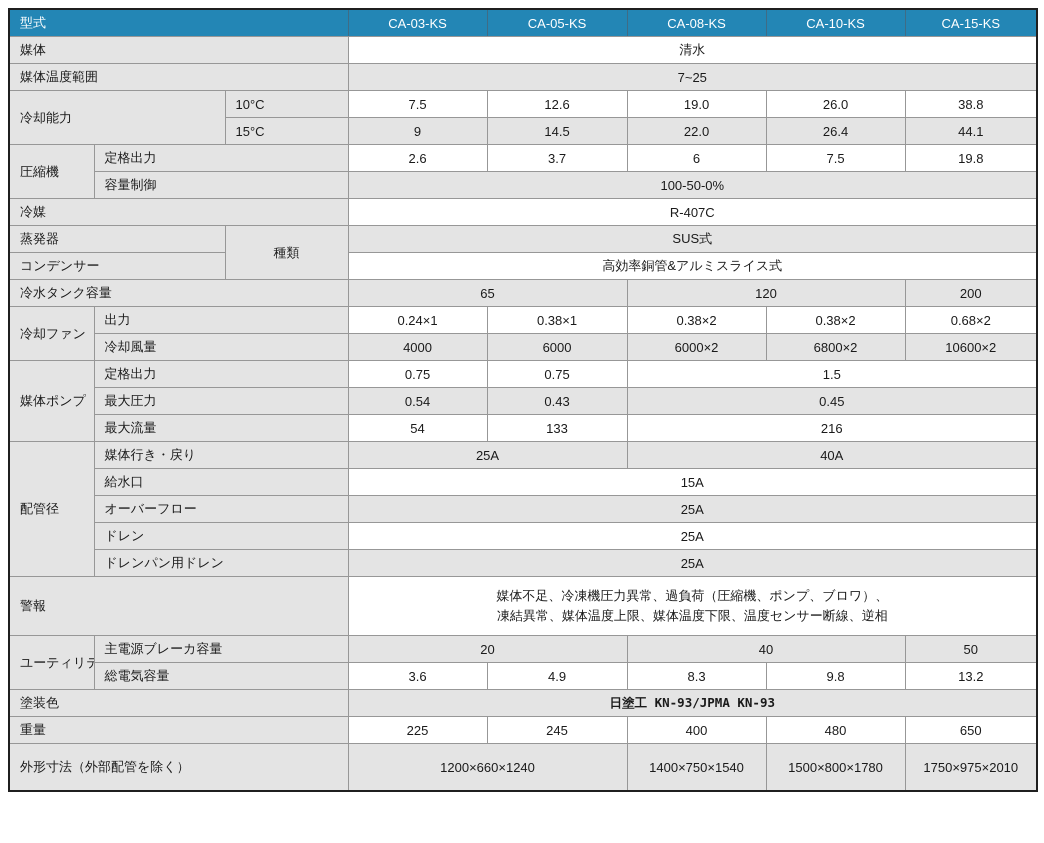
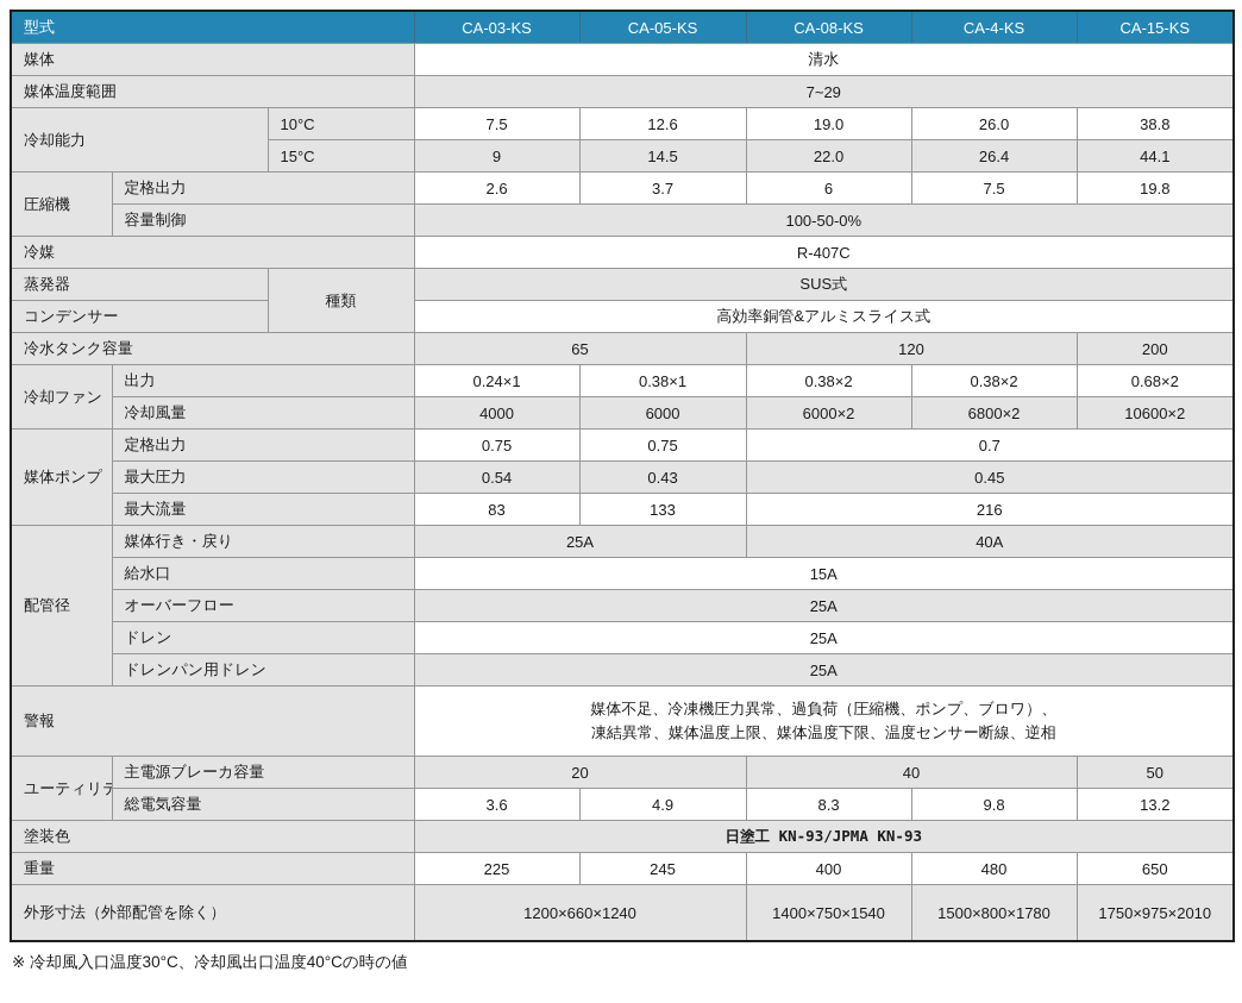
- 型式	CA-03-KS	CA-05-KS	CA-08-KS	CA-10-KS	CA-15-KS
+ 型式	CA-03-KS	CA-05-KS	CA-08-KS	CA-4-KS	CA-15-KS
  媒体	清水
- 媒体温度範囲	7~25
+ 媒体温度範囲	7~29
  冷却能力	10°C	7.5	12.6	19.0	26.0	38.8
  15°C	9	14.5	22.0	26.4	44.1
  圧縮機	定格出力	2.6	3.7	6	7.5	19.8
  容量制御	100-50-0%
  冷媒	R-407C
  蒸発器	種類	SUS式
  コンデンサー	高効率銅管&アルミスライス式
  冷水タンク容量	65	120	200
  冷却ファン	出力	0.24×1	0.38×1	0.38×2	0.38×2	0.68×2
  冷却風量	4000	6000	6000×2	6800×2	10600×2
- 媒体ポンプ	定格出力	0.75	0.75	1.5
+ 媒体ポンプ	定格出力	0.75	0.75	0.7
  最大圧力	0.54	0.43	0.45
- 最大流量	54	133	216
+ 最大流量	83	133	216
  配管径	媒体行き・戻り	25A	40A
  給水口	15A
  オーバーフロー	25A
  ドレン	25A
  ドレンパン用ドレン	25A
  警報	媒体不足、冷凍機圧力異常、過負荷（圧縮機、ポンプ、ブロワ）、 凍結異常、媒体温度上限、媒体温度下限、温度センサー断線、逆相
  ユーティリテ	主電源ブレーカ容量	20	40	50
  総電気容量	3.6	4.9	8.3	9.8	13.2
  塗装色	日塗工 KN-93/JPMA KN-93
  重量	225	245	400	480	650
  外形寸法（外部配管を除く）	1200×660×1240	1400×750×1540	1500×800×1780	1750×975×2010
+ ※ 冷却風入口温度30°C、冷却風出口温度40°Cの時の値
